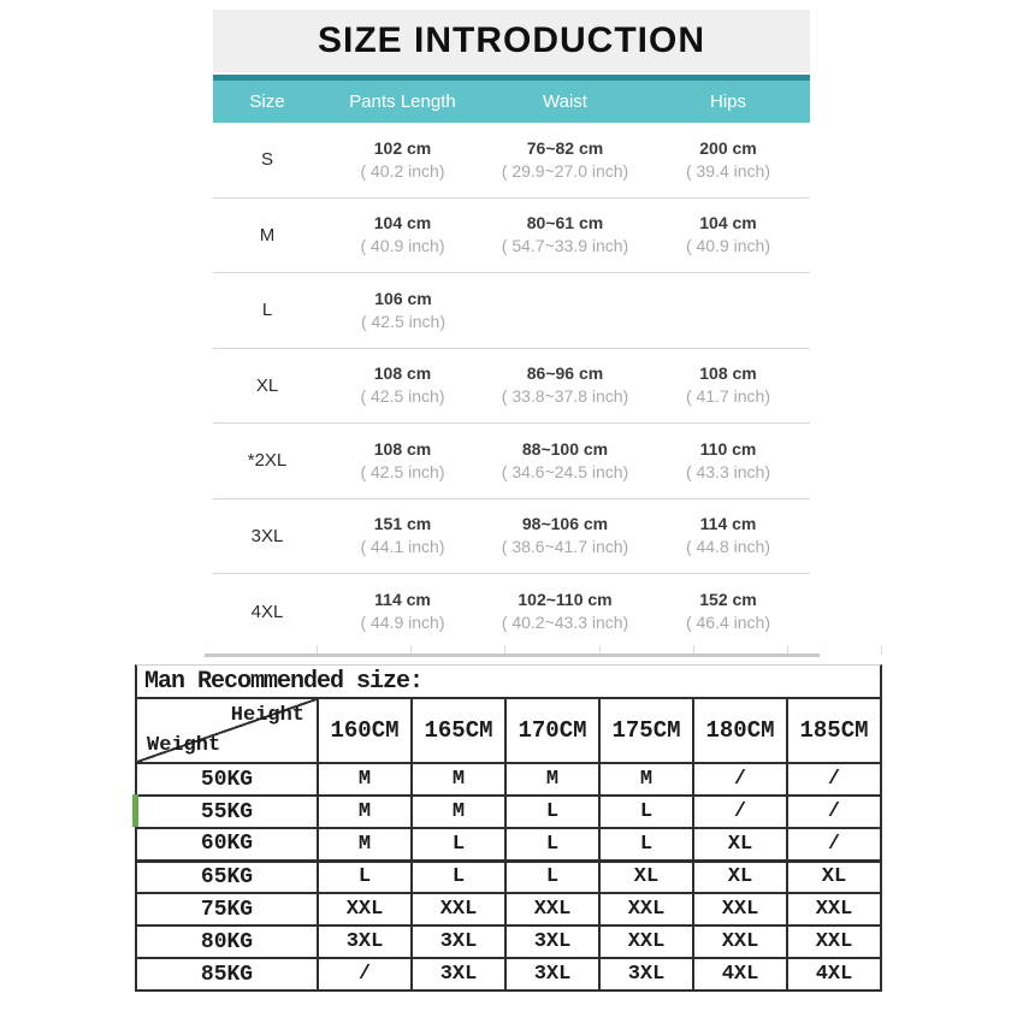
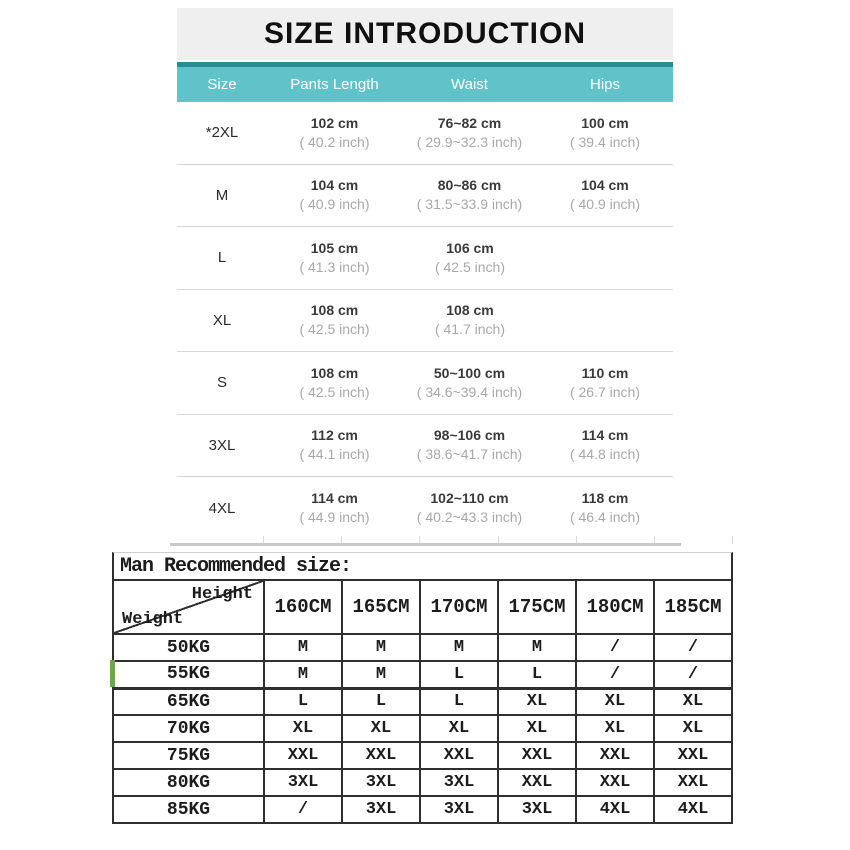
  SIZE INTRODUCTION
  Size
  Pants Length
  Waist
  Hips
- S
+ *2XL
  102 cm
  ( 40.2 inch)
  76~82 cm
- ( 29.9~27.0 inch)
+ ( 29.9~32.3 inch)
- 200 cm
+ 100 cm
  ( 39.4 inch)
  M
  104 cm
  ( 40.9 inch)
- 80~61 cm
+ 80~86 cm
- ( 54.7~33.9 inch)
+ ( 31.5~33.9 inch)
  104 cm
  ( 40.9 inch)
  L
+ 105 cm
+ ( 41.3 inch)
  106 cm
  ( 42.5 inch)
  XL
  108 cm
  ( 42.5 inch)
- 86~96 cm
- ( 33.8~37.8 inch)
  108 cm
  ( 41.7 inch)
- *2XL
+ S
  108 cm
  ( 42.5 inch)
- 88~100 cm
+ 50~100 cm
- ( 34.6~24.5 inch)
+ ( 34.6~39.4 inch)
  110 cm
- ( 43.3 inch)
+ ( 26.7 inch)
  3XL
- 151 cm
+ 112 cm
  ( 44.1 inch)
  98~106 cm
  ( 38.6~41.7 inch)
  114 cm
  ( 44.8 inch)
  4XL
  114 cm
  ( 44.9 inch)
  102~110 cm
  ( 40.2~43.3 inch)
- 152 cm
+ 118 cm
  ( 46.4 inch)
  Man Recommended size:
  Height Weight	160CM	165CM	170CM	175CM	180CM	185CM
  50KG	M	M	M	M	/	/
  55KG	M	M	L	L	/	/
- 60KG	M	L	L	L	XL	/
  65KG	L	L	L	XL	XL	XL
+ 70KG	XL	XL	XL	XL	XL	XL
  75KG	XXL	XXL	XXL	XXL	XXL	XXL
  80KG	3XL	3XL	3XL	XXL	XXL	XXL
  85KG	/	3XL	3XL	3XL	4XL	4XL
